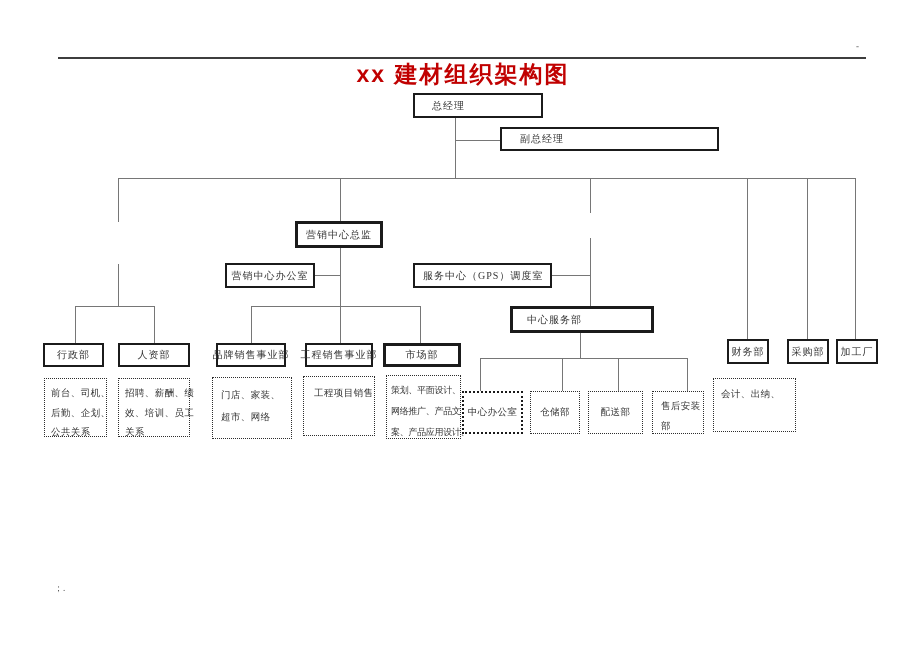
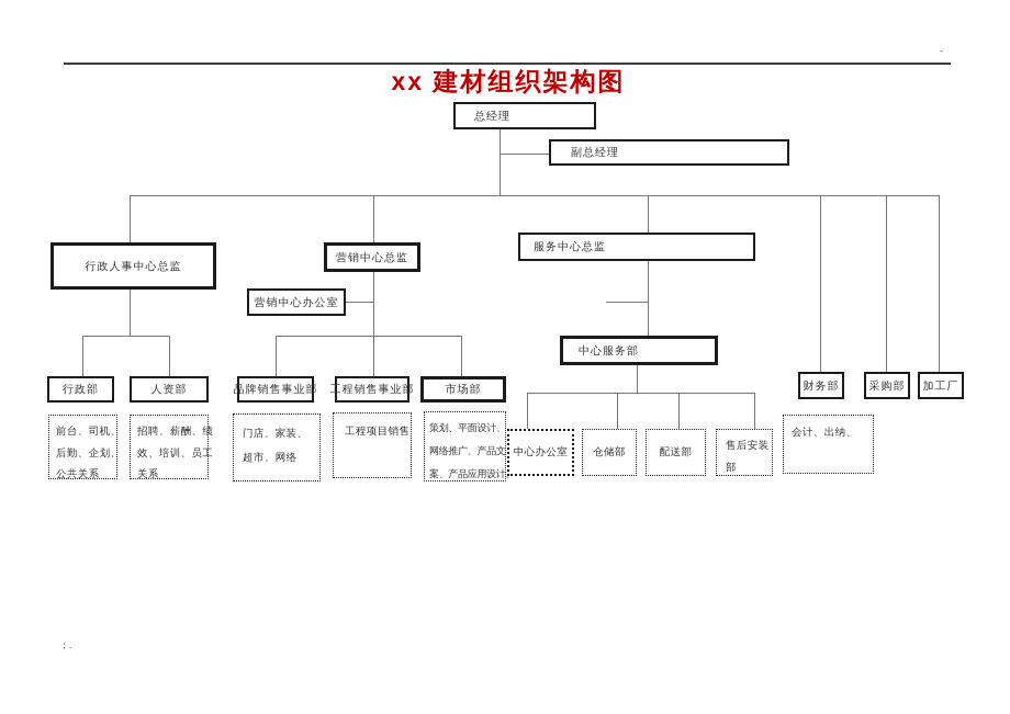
  -
  ；.
  xx 建材组织架构图
  总经理
  副总经理
+ 行政人事中心总监
  营销中心总监
+ 服务中心总监
  营销中心办公室
- 服务中心（GPS）调度室
  中心服务部
  行政部
  人资部
  品牌销售事业部
  工程销售事业部
  市场部
  财务部
  采购部
  加工厂
  前台、司机、
  后勤、企划、
  公共关系
  招聘、薪酬、绩
  效、培训、员工
  关系
  门店、家装、
  超市、网络
  工程项目销售
  策划、平面设计、
  网络推广、产品文
  案、产品应用设计
  中心办公室
  仓储部
  配送部
  售后安装
  部
  会计、出纳、
